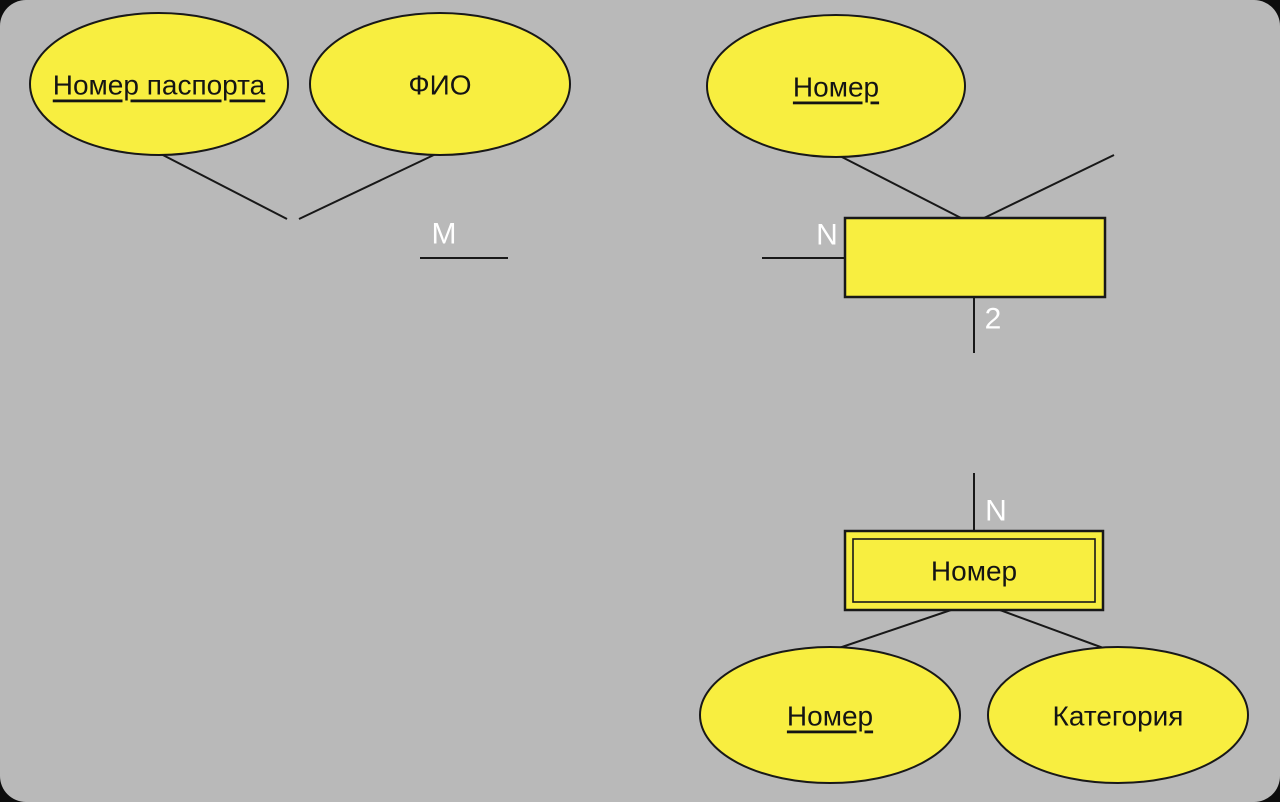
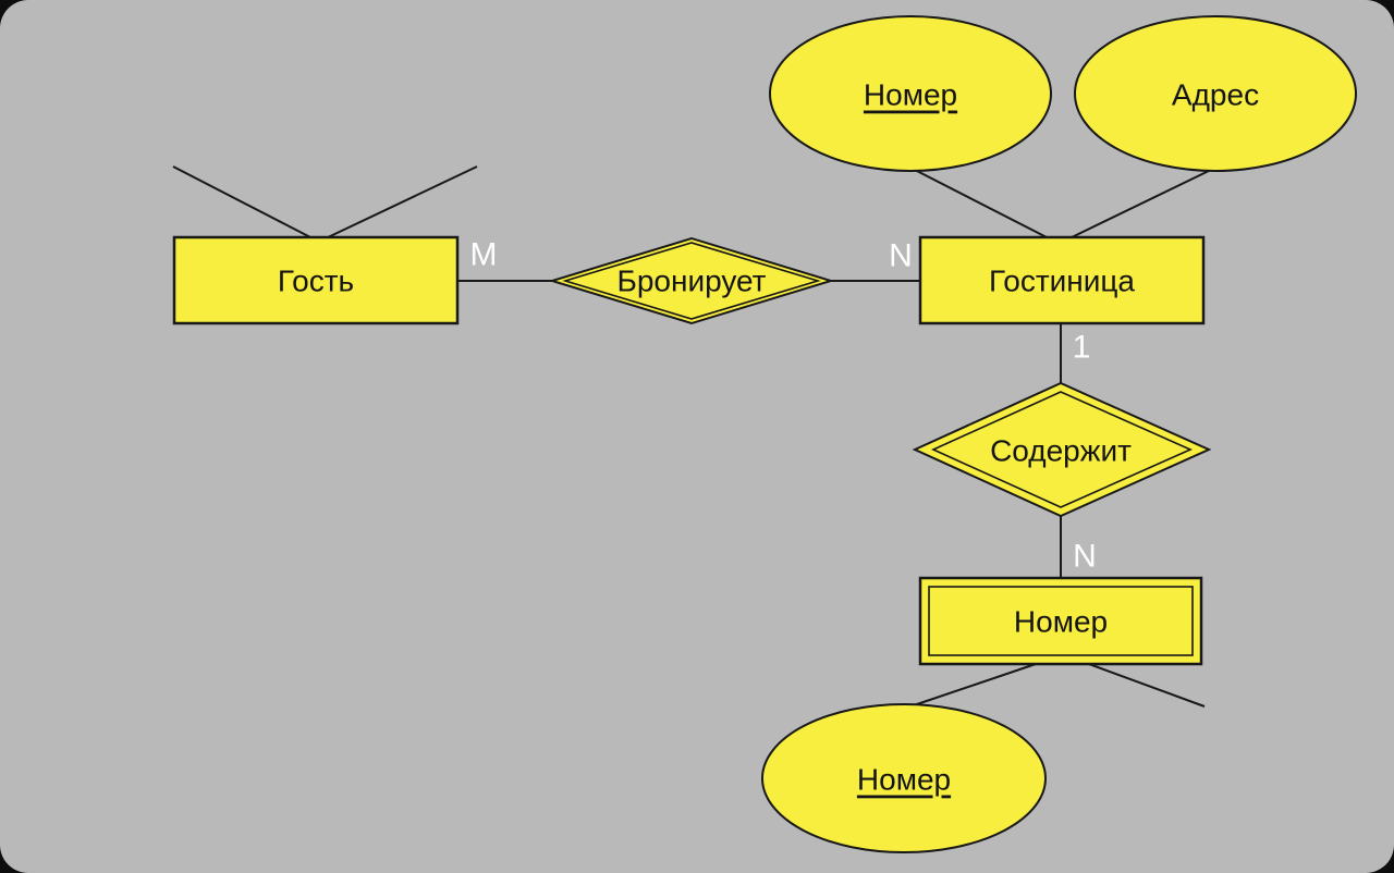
- Номер паспорта
- ФИО
  Номер
+ Адрес
+ Гость
+ Бронирует
+ Гостиница
+ Содержит
  Номер
  Номер
- Категория
  M
  N
- 2
+ 1
  N
